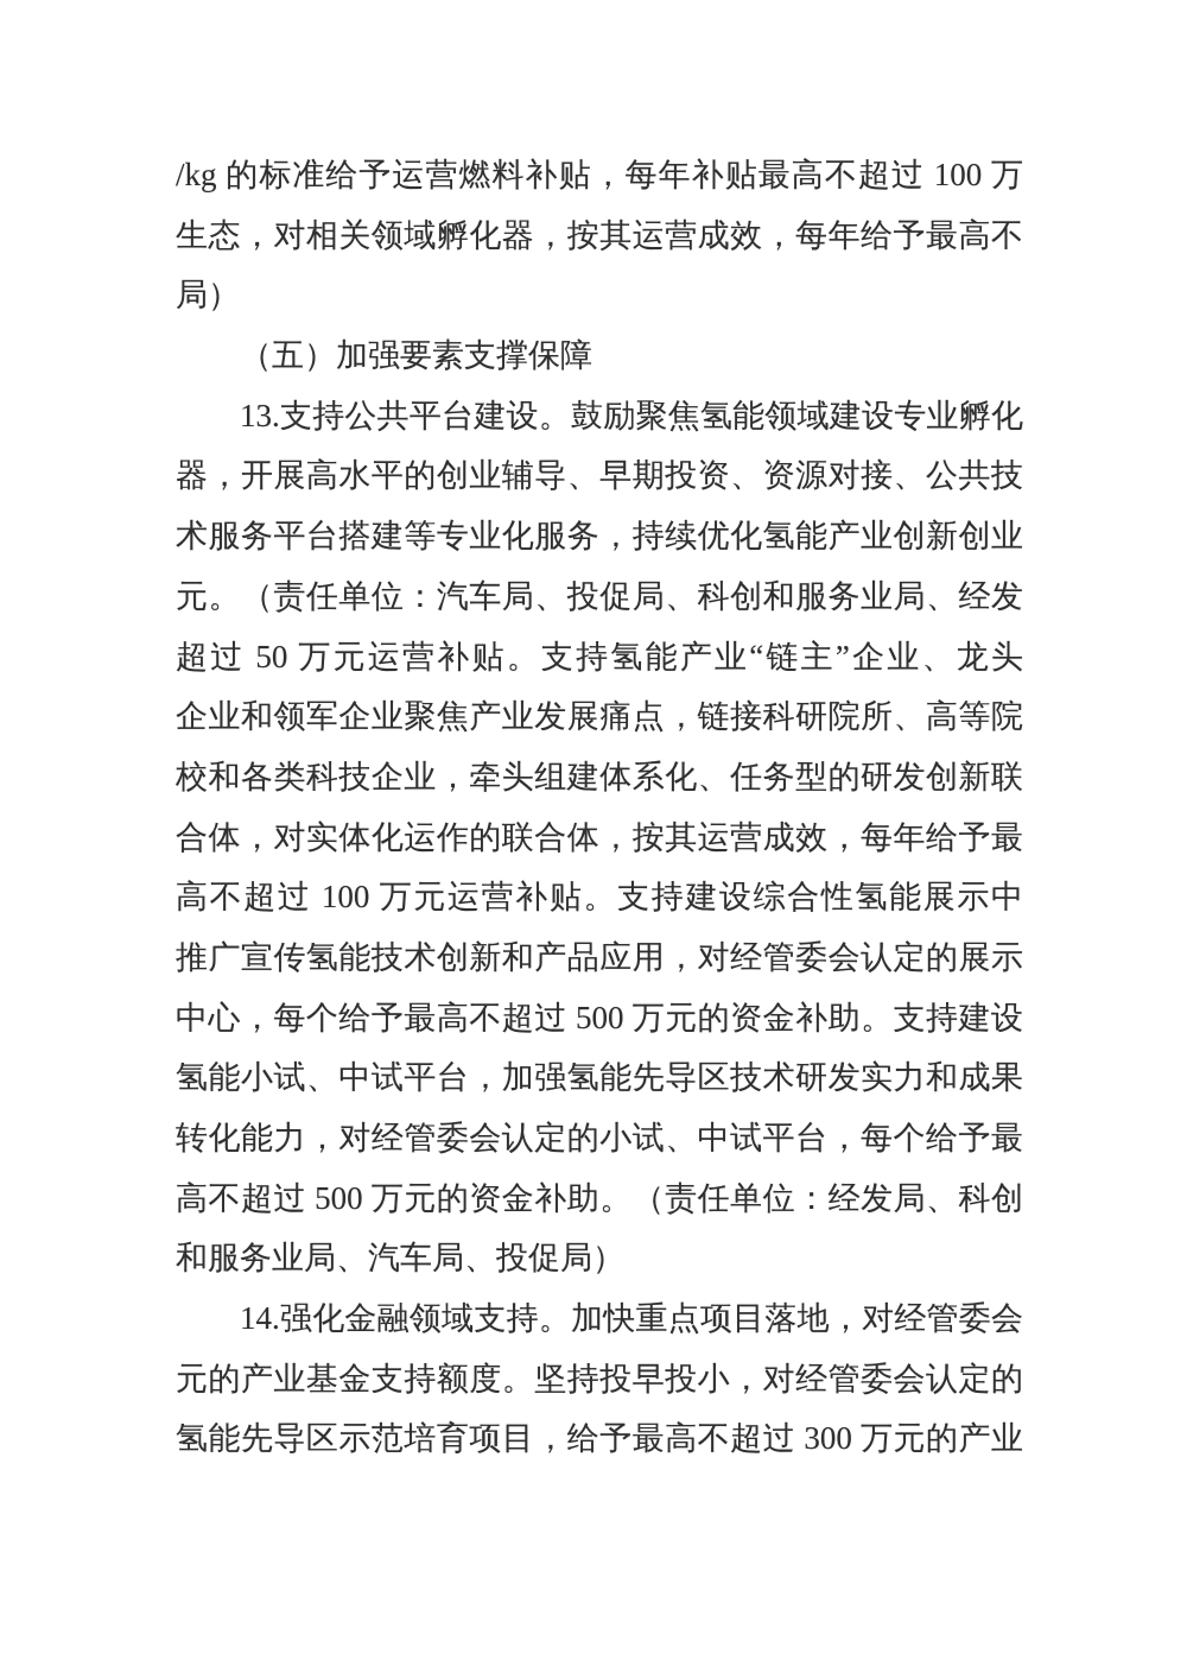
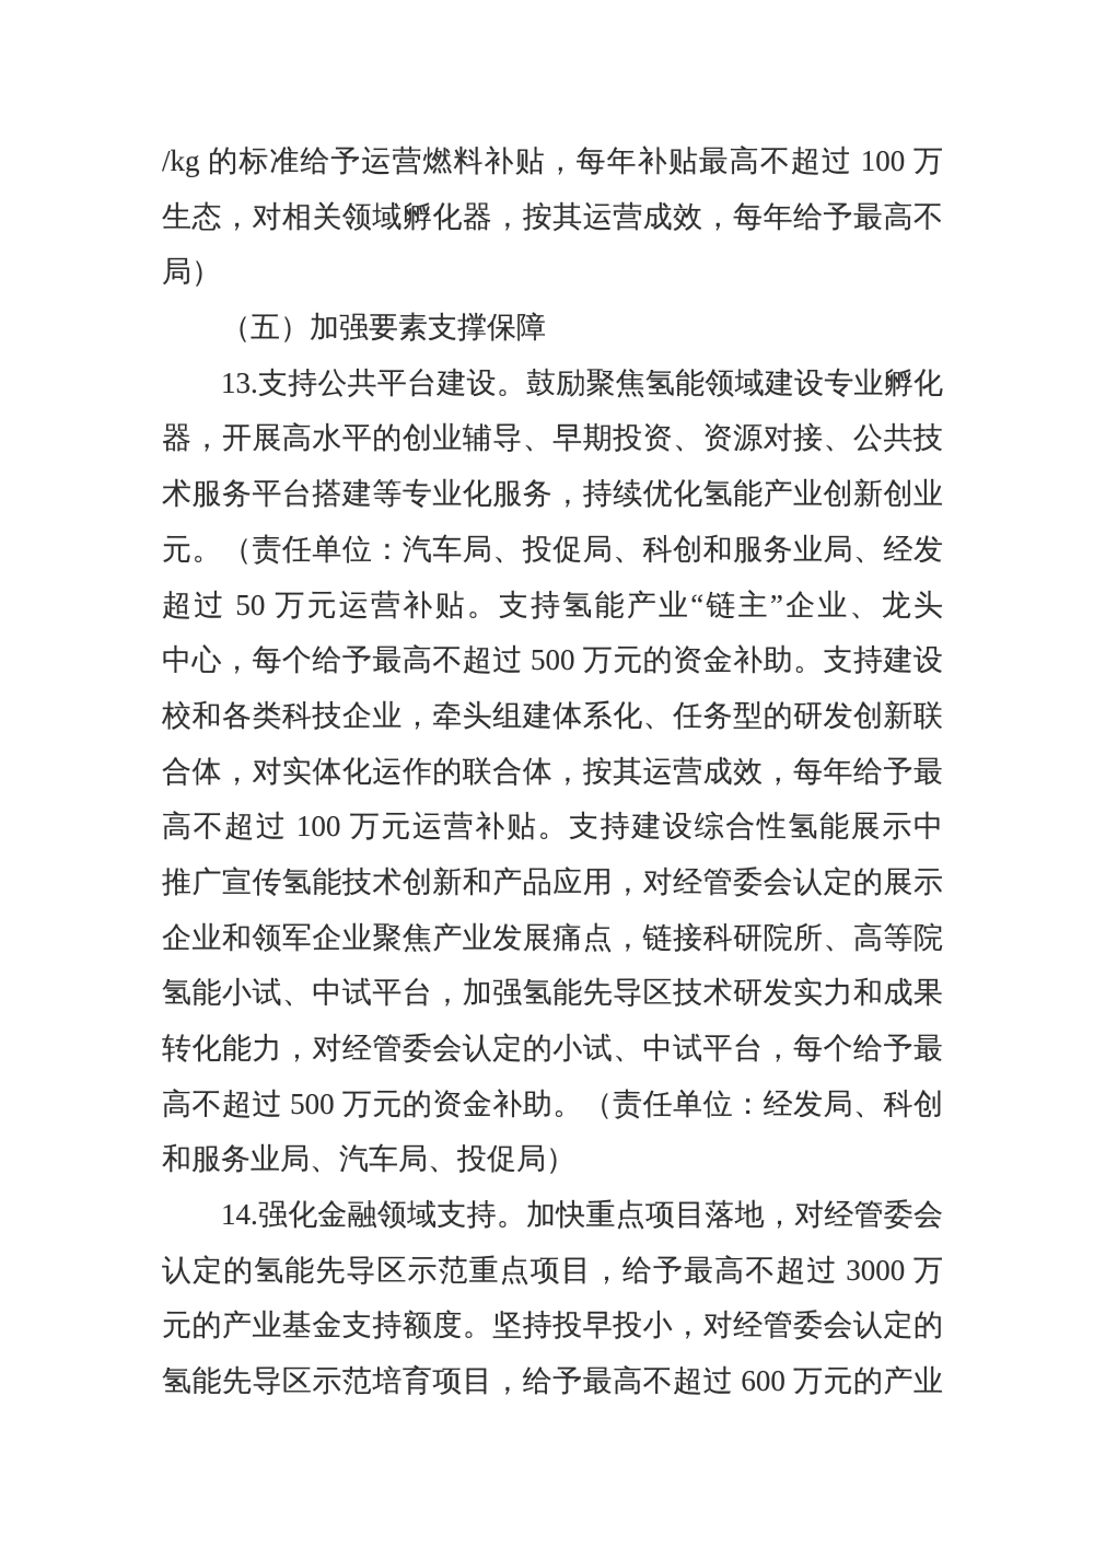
  /kg 的标准给予运营燃料补贴，每年补贴最高不超过 100 万
  生态，对相关领域孵化器，按其运营成效，每年给予最高不
  局）
  （五）加强要素支撑保障
  13.支持公共平台建设。鼓励聚焦氢能领域建设专业孵化
  器，开展高水平的创业辅导、早期投资、资源对接、公共技
  术服务平台搭建等专业化服务，持续优化氢能产业创新创业
  元。（责任单位：汽车局、投促局、科创和服务业局、经发
  超过 50 万元运营补贴。支持氢能产业“链主”企业、龙头
- 企业和领军企业聚焦产业发展痛点，链接科研院所、高等院
+ 中心，每个给予最高不超过 500 万元的资金补助。支持建设
  校和各类科技企业，牵头组建体系化、任务型的研发创新联
  合体，对实体化运作的联合体，按其运营成效，每年给予最
  高不超过 100 万元运营补贴。支持建设综合性氢能展示中
  推广宣传氢能技术创新和产品应用，对经管委会认定的展示
- 中心，每个给予最高不超过 500 万元的资金补助。支持建设
+ 企业和领军企业聚焦产业发展痛点，链接科研院所、高等院
  氢能小试、中试平台，加强氢能先导区技术研发实力和成果
  转化能力，对经管委会认定的小试、中试平台，每个给予最
  高不超过 500 万元的资金补助。（责任单位：经发局、科创
  和服务业局、汽车局、投促局）
  14.强化金融领域支持。加快重点项目落地，对经管委会
+ 认定的氢能先导区示范重点项目，给予最高不超过 3000 万
  元的产业基金支持额度。坚持投早投小，对经管委会认定的
- 氢能先导区示范培育项目，给予最高不超过 300 万元的产业
+ 氢能先导区示范培育项目，给予最高不超过 600 万元的产业
